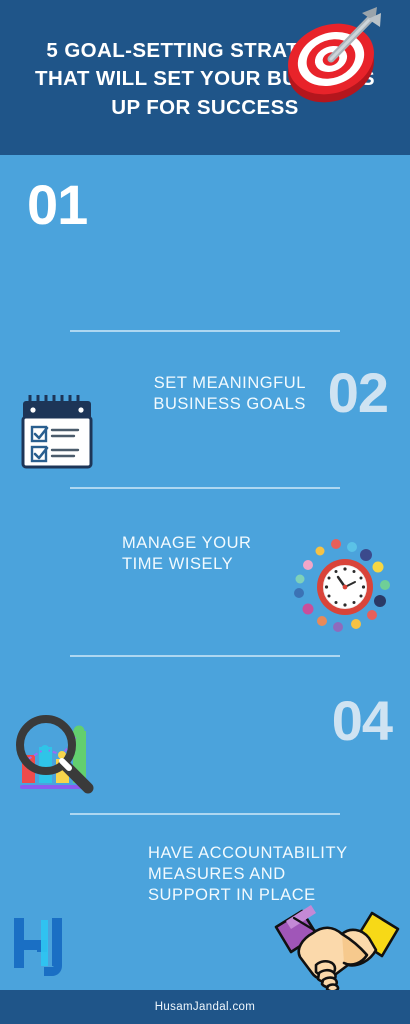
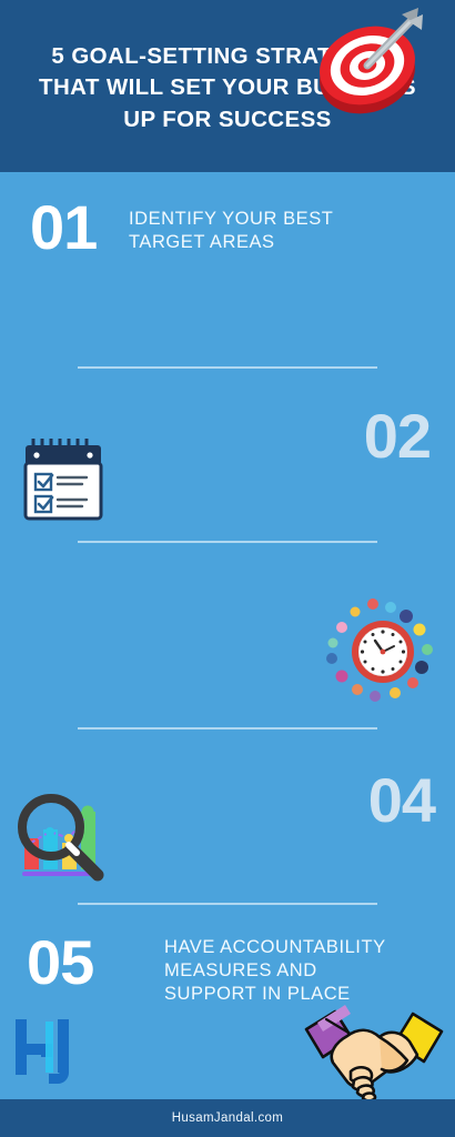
  5 GOAL-SETTING STRA THAT WILL SET YOUR B UP FOR SUCCESS
  01
+ IDENTIFY YOUR BEST
+ TARGET AREAS
  02
- SET MEANINGFUL
- BUSINESS GOALS
- MANAGE YOUR
- TIME WISELY
  04
+ 05
  HAVE ACCOUNTABILITY
  MEASURES AND
  SUPPORT IN PLACE
  HusamJandal.com
